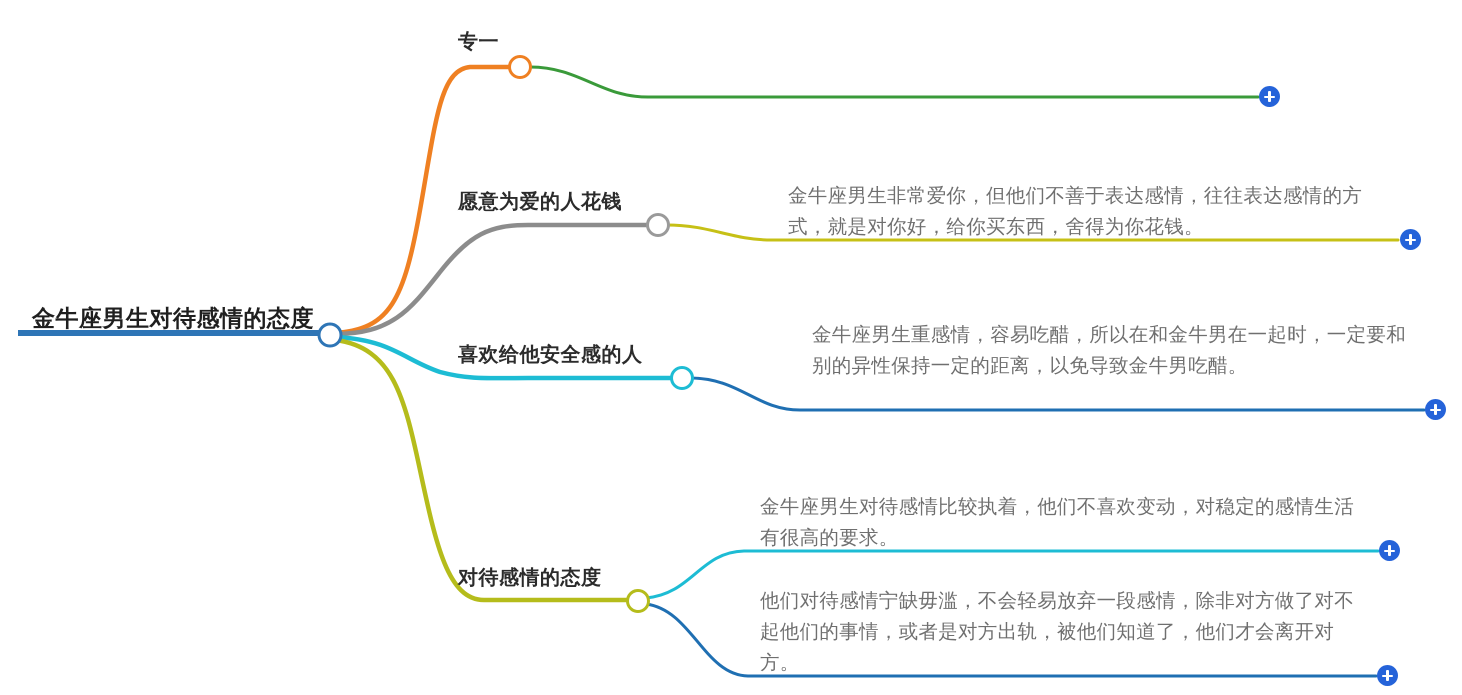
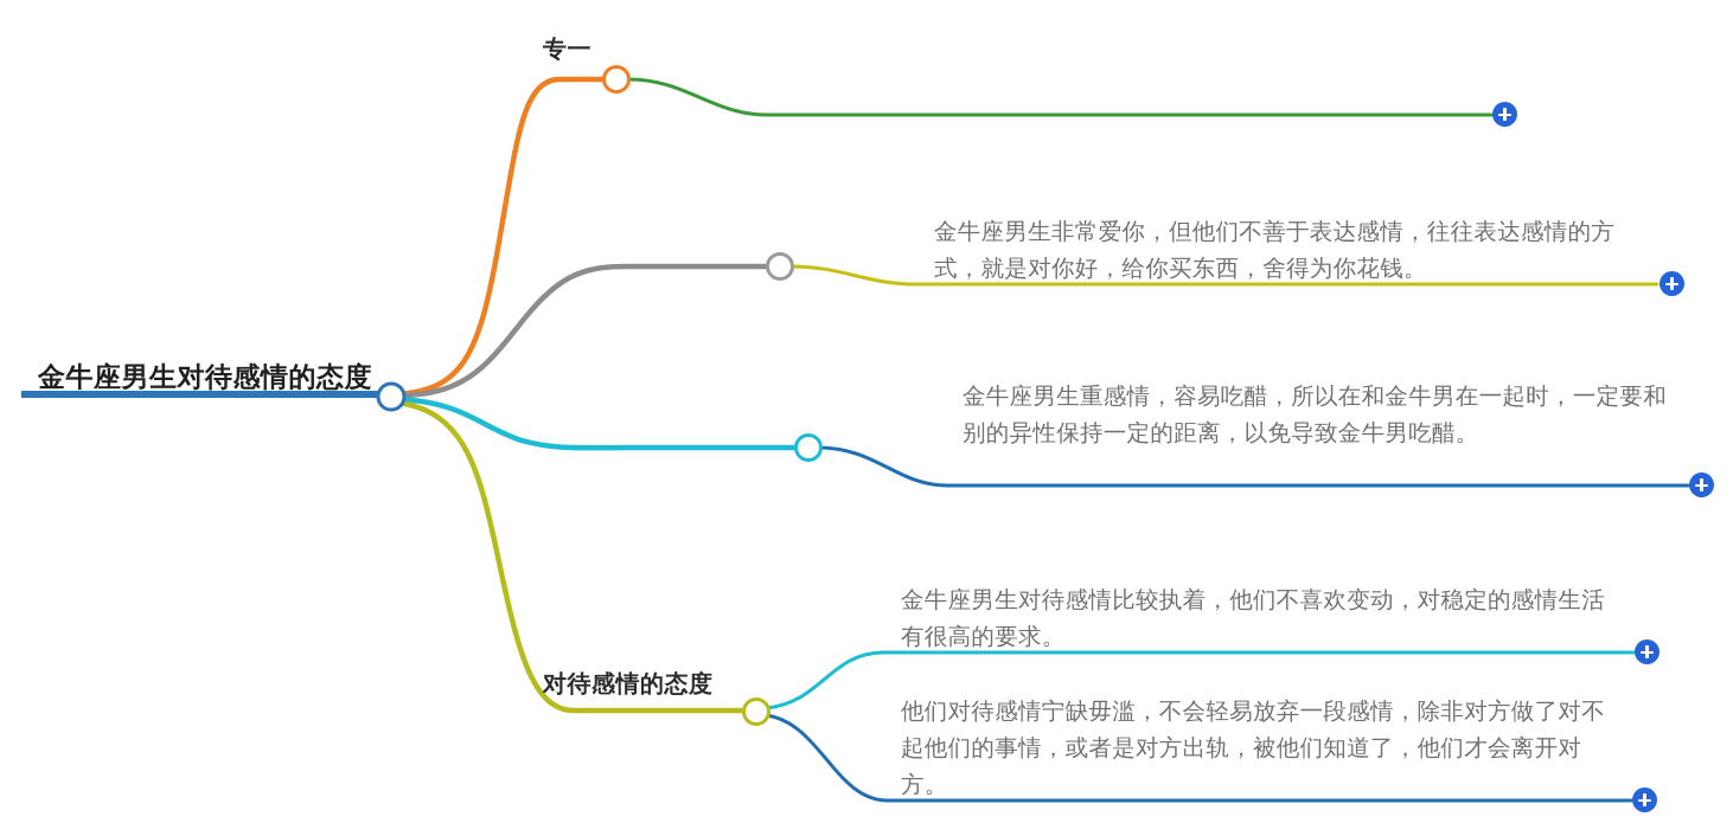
  金牛座男生对待感情的态度
  专一
- 愿意为爱的人花钱
- 喜欢给他安全感的人
  对待感情的态度
  金牛座男生非常爱你，但他们不善于表达感情，往往表达感情的方式，就是对你好，给你买东西，舍得为你花钱。
  金牛座男生重感情，容易吃醋，所以在和金牛男在一起时，一定要和别的异性保持一定的距离，以免导致金牛男吃醋。
  金牛座男生对待感情比较执着，他们不喜欢变动，对稳定的感情生活有很高的要求。
  他们对待感情宁缺毋滥，不会轻易放弃一段感情，除非对方做了对不起他们的事情，或者是对方出轨，被他们知道了，他们才会离开对方。
